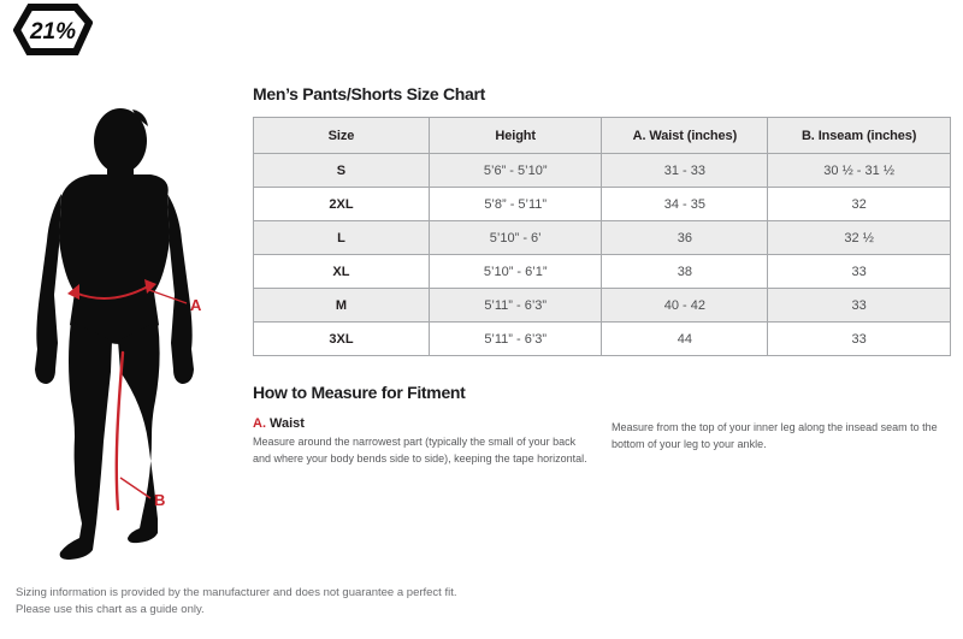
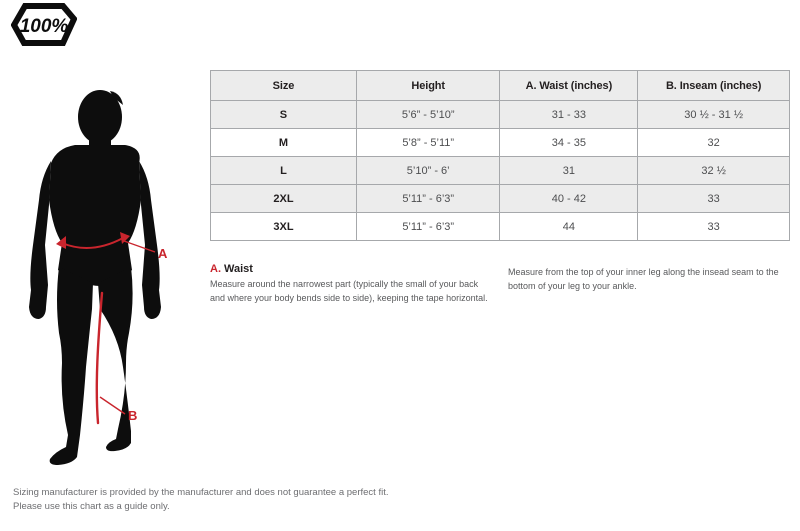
- 21%
+ 100%
  A
  B
- Men’s Pants/Shorts Size Chart
  Size	Height	A. Waist (inches)	B. Inseam (inches)
  S	5’6” - 5’10”	31 - 33	30 ½ - 31 ½
- 2XL	5’8” - 5’11”	34 - 35	32
+ M	5’8” - 5’11”	34 - 35	32
- L	5’10” - 6’	36	32 ½
+ L	5’10” - 6’	31	32 ½
- XL	5’10” - 6’1”	38	33
- M	5’11” - 6’3”	40 - 42	33
+ 2XL	5’11” - 6’3”	40 - 42	33
  3XL	5’11” - 6’3”	44	33
- How to Measure for Fitment
  A. Waist
  Measure around the narrowest part (typically the small of your back and where your body bends side to side), keeping the tape horizontal.
  Measure from the top of your inner leg along the insead seam to the bottom of your leg to your ankle.
- Sizing information is provided by the manufacturer and does not guarantee a perfect fit.
+ Sizing manufacturer is provided by the manufacturer and does not guarantee a perfect fit.
  Please use this chart as a guide only.
